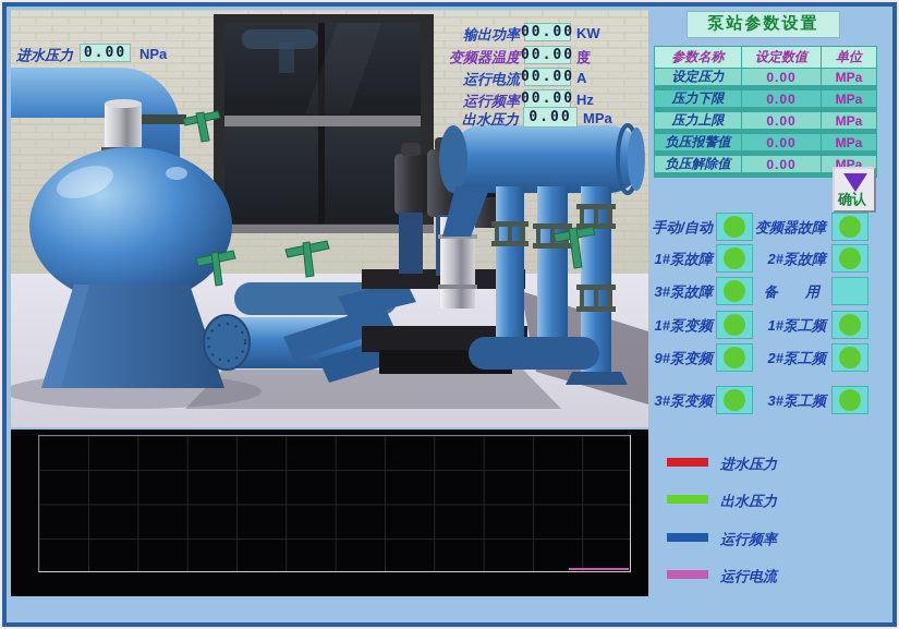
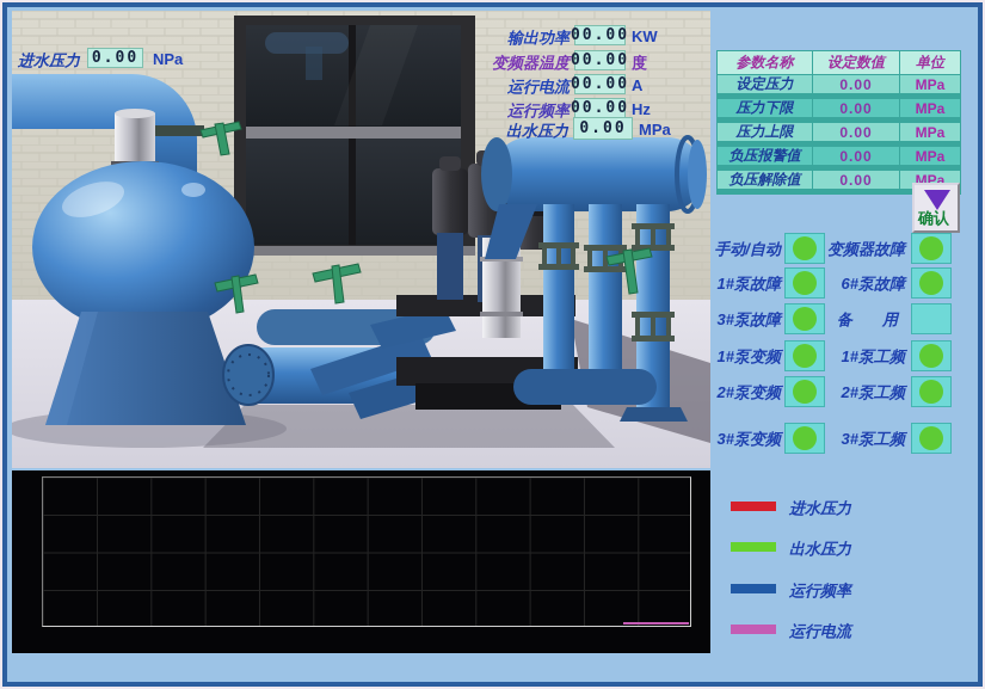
  进水压力
  0.00
  NPa
  输出功率
  00.00
  KW
  变频器温度
  00.00
  度
  运行电流
  00.00
  A
  运行频率
  00.00
  Hz
  出水压力
  0.00
  MPa
- 泵站参数设置
  参数名称
  设定数值
  单位
  设定压力
  0.00
  MPa
  压力下限
  0.00
  MPa
  压力上限
  0.00
  MPa
  负压报警值
  0.00
  MPa
  负压解除值
  0.00
  MPa
  确认
  手动/自动
  变频器故障
  1#泵故障
- 2#泵故障
+ 6#泵故障
  3#泵故障
  备 用
  1#泵变频
  1#泵工频
- 9#泵变频
+ 2#泵变频
  2#泵工频
  3#泵变频
  3#泵工频
  进水压力
  出水压力
  运行频率
  运行电流
